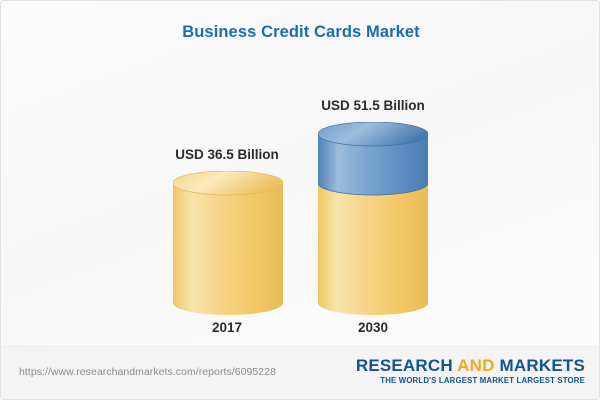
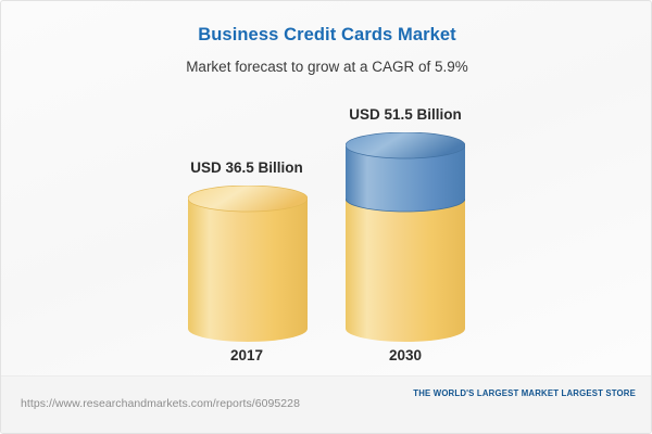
  Business Credit Cards Market
+ Market forecast to grow at a CAGR of 5.9%
  USD 36.5 Billion
  2017
  USD 51.5 Billion
  2030
  https://www.researchandmarkets.com/reports/6095228
- RESEARCH AND MARKETS
  THE WORLD'S LARGEST MARKET LARGEST STORE
